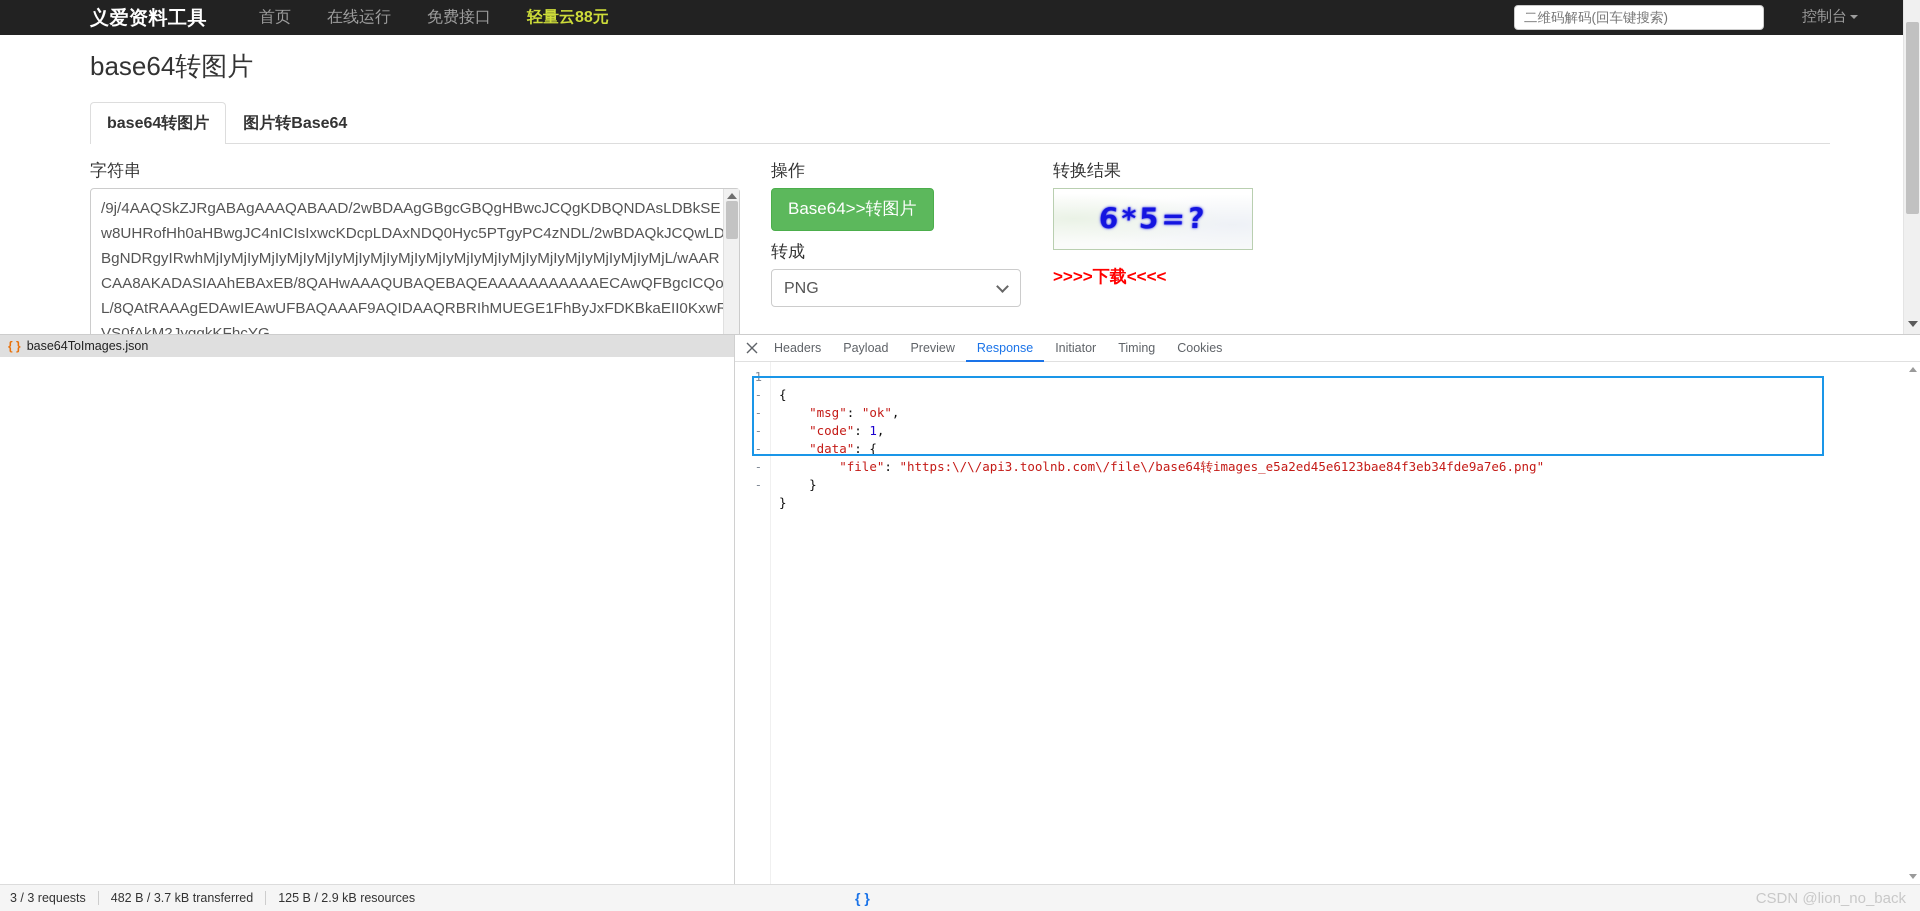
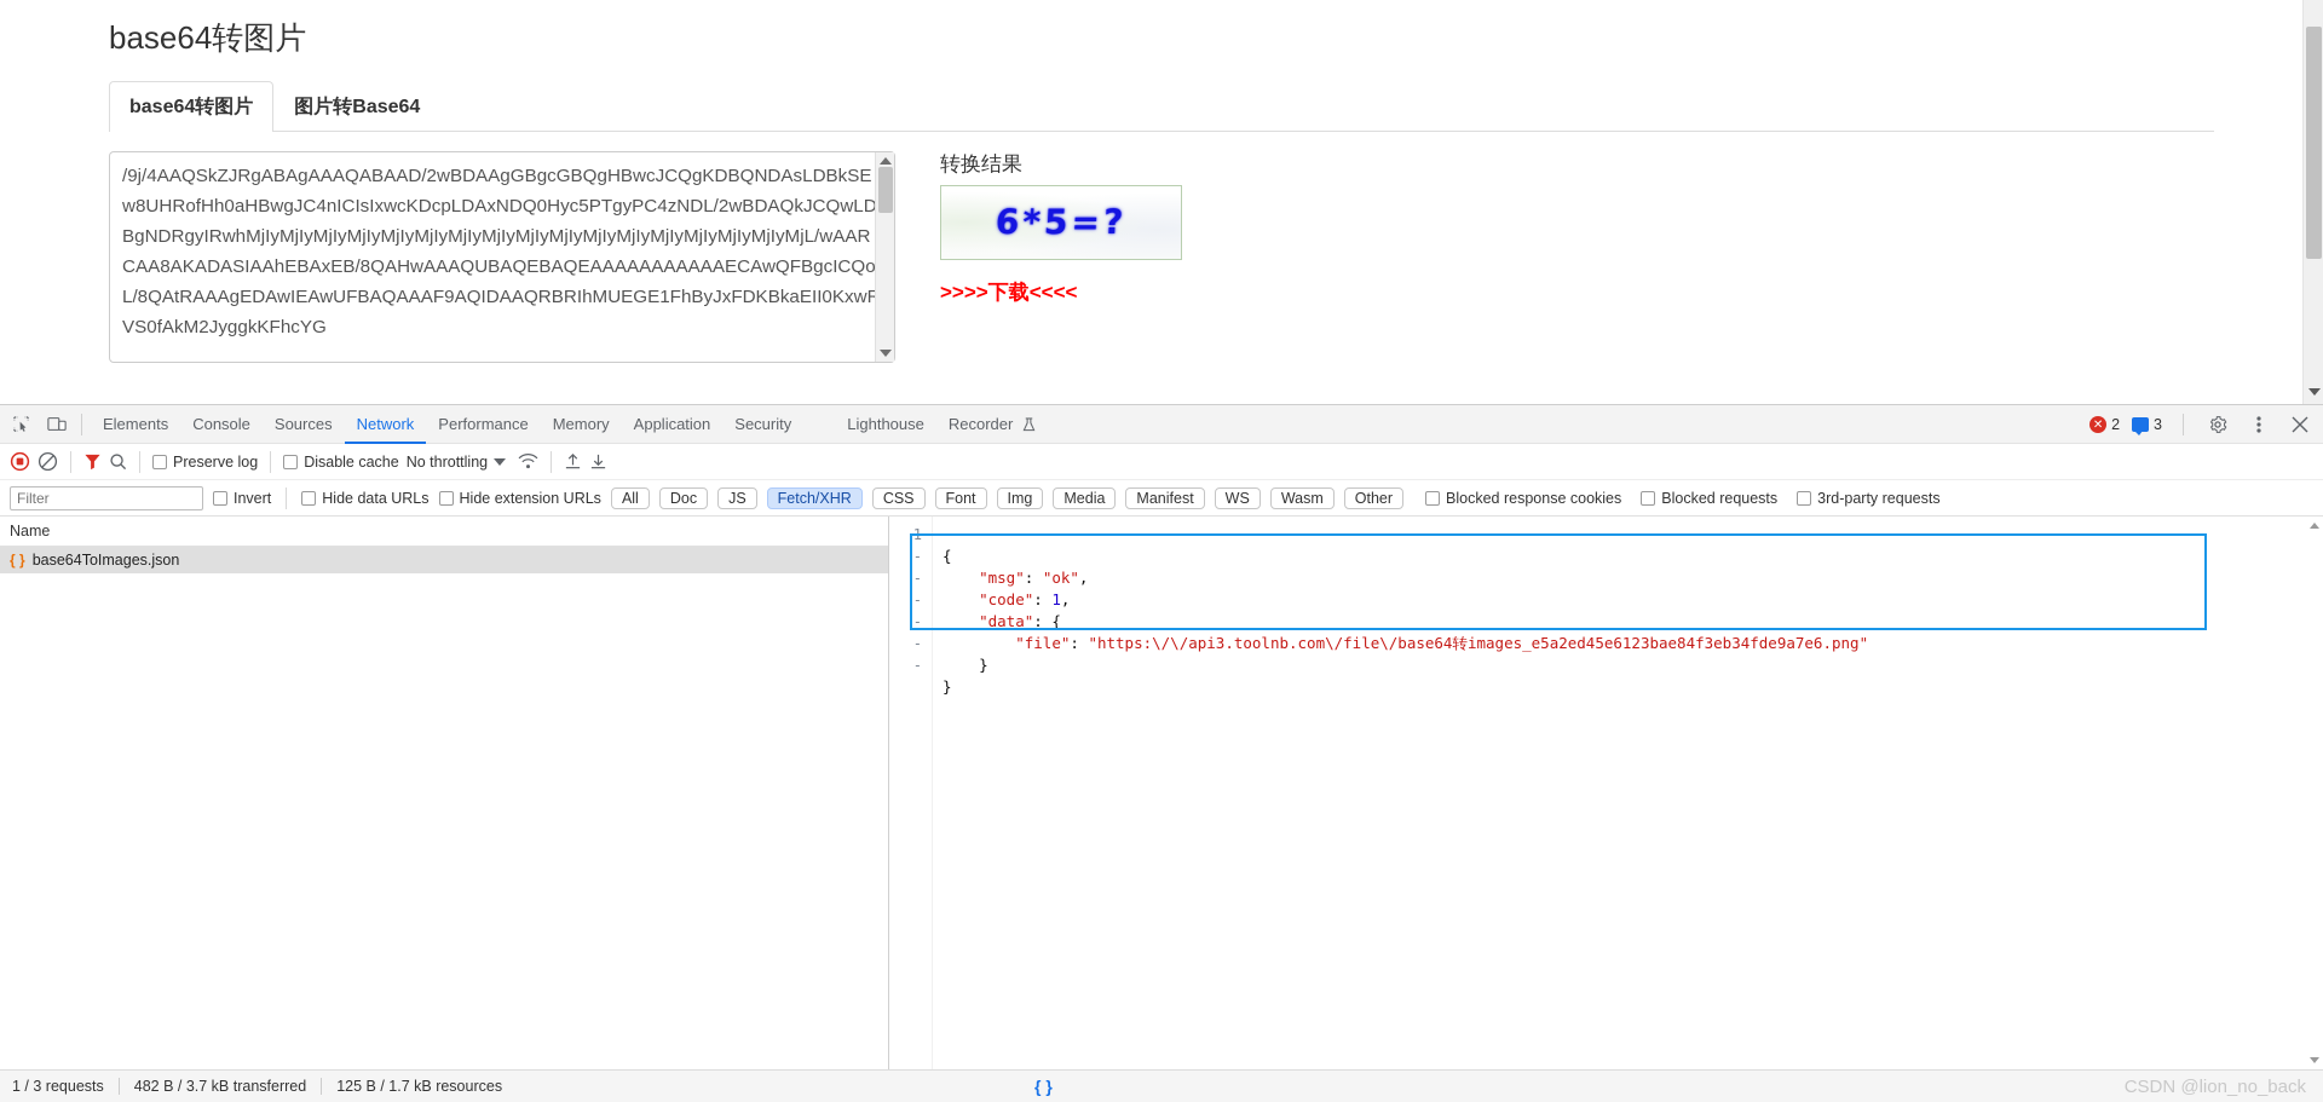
- 义爱资料工具
- 首页
- 在线运行
- 免费接口
- 轻量云88元
- 二维码解码(回车键搜索)
- 控制台
  base64转图片
  base64转图片
  图片转Base64
- 字符串
- 操作
- Base64>>转图片
- 转成
- PNG
  转换结果
  >>>>下载<<<<
+ Elements
+ Console
+ Sources
+ Network
+ Performance
+ Memory
+ Application
+ Security
+ Lighthouse
+ Recorder
+ ✕
+ 2
+ 3
+ Preserve log
+ Disable cache
+ No throttling
+ Filter
+ Invert
+ Hide data URLs
+ Hide extension URLs
+ All
+ Doc
+ JS
+ Fetch/XHR
+ CSS
+ Font
+ Img
+ Media
+ Manifest
+ WS
+ Wasm
+ Other
+ Blocked response cookies
+ Blocked requests
+ 3rd-party requests
+ Name
  { }
  base64ToImages.json
- Headers
- Payload
- Preview
- Response
- Initiator
- Timing
- Cookies
  1
  -
  -
  -
  -
  -
  -
  { "msg": "ok", "code": 1, "data": { "file": "https:\/\/api3.toolnb.com\/file\/base64转images_e5a2ed45e6123bae84f3eb34fde9a7e6.png" } }
- 3 / 3 requests
+ 1 / 3 requests
  482 B / 3.7 kB transferred
- 125 B / 2.9 kB resources
+ 125 B / 1.7 kB resources
  { }
  CSDN @lion_no_back
